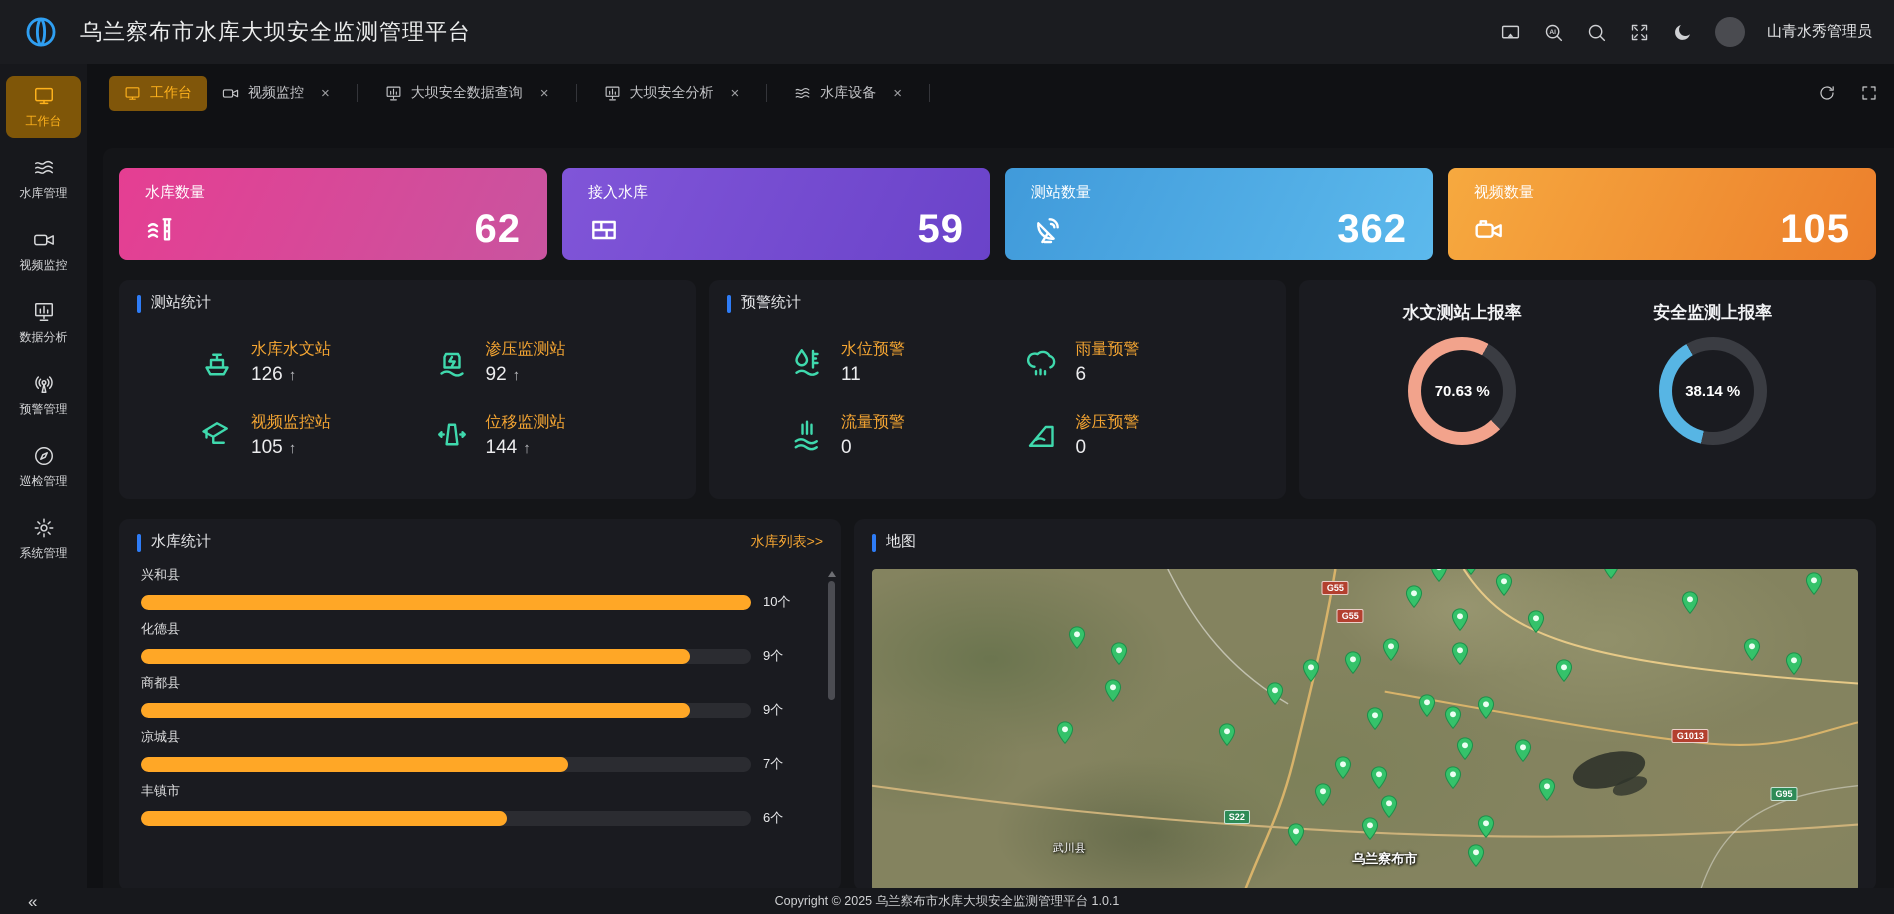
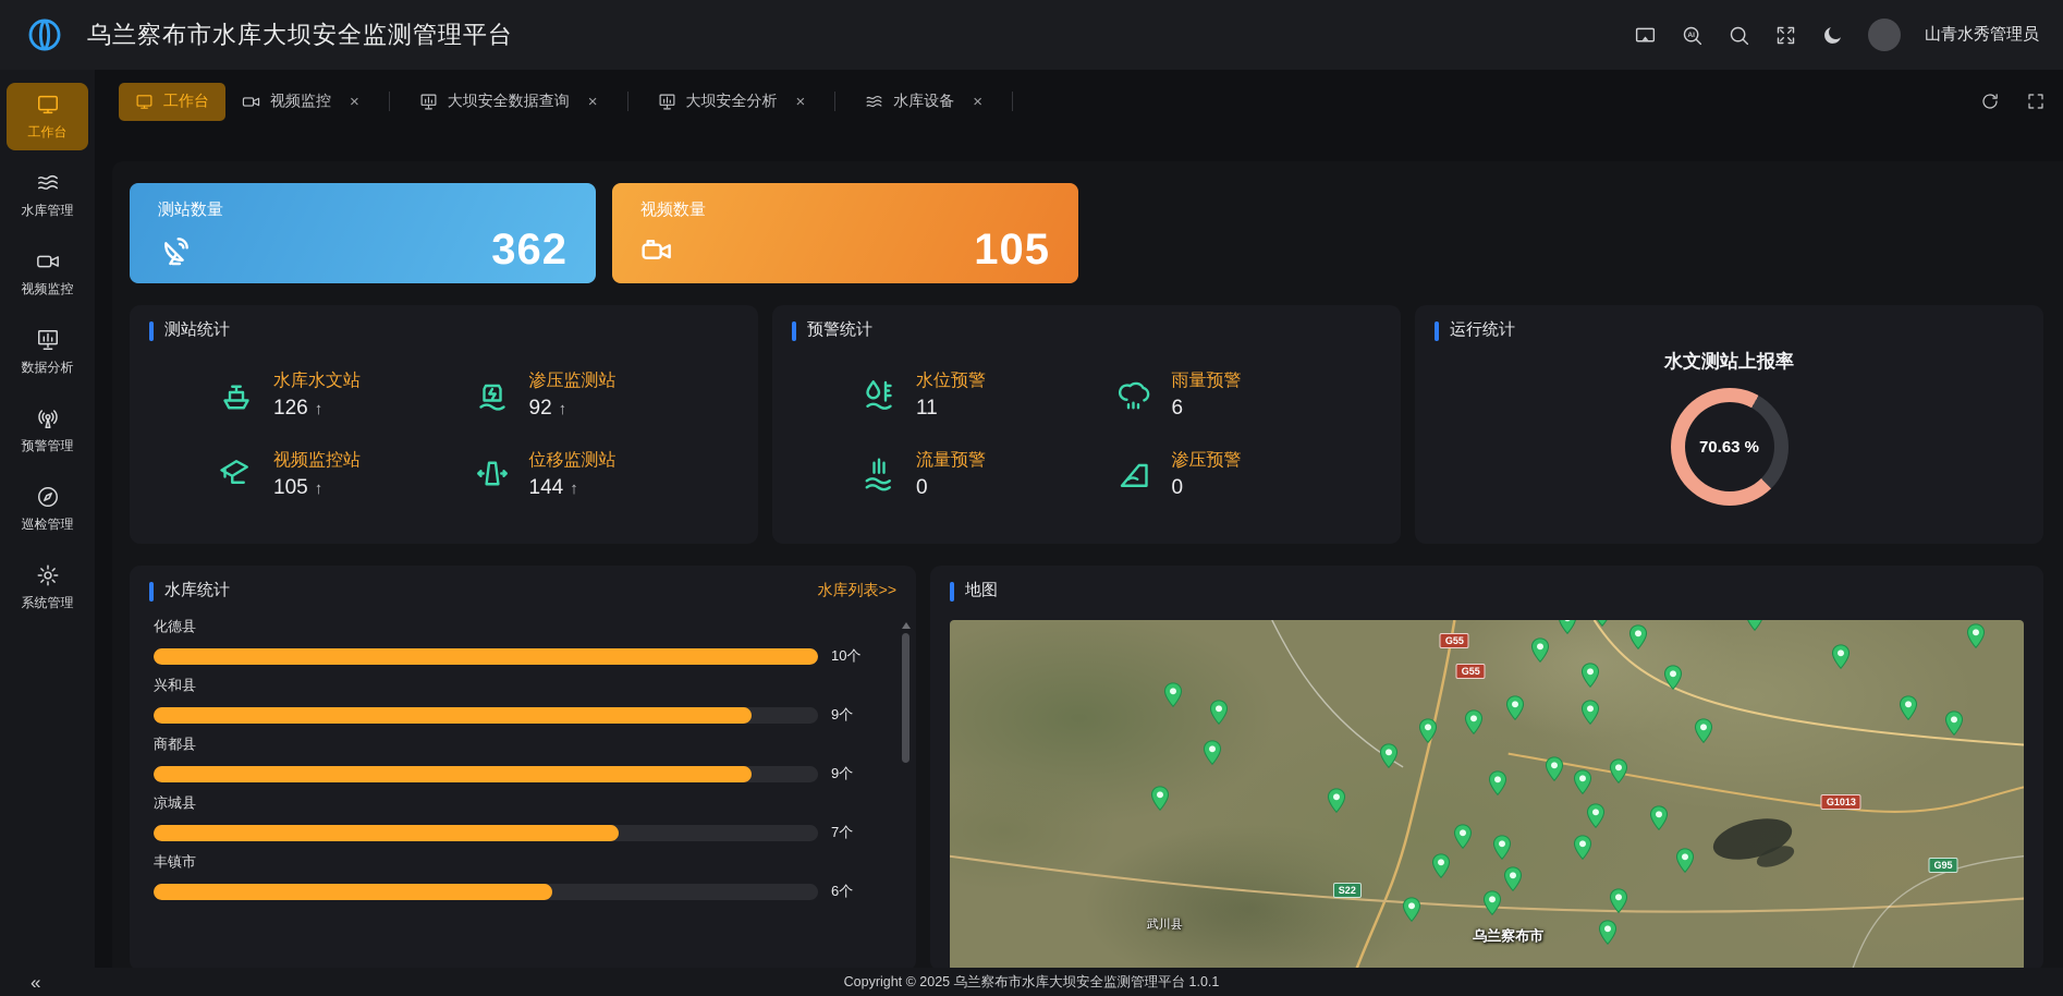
  乌兰察布市水库大坝安全监测管理平台
  山青水秀管理员
  工作台
  水库管理
  视频监控
  数据分析
  预警管理
  巡检管理
  系统管理
  工作台
  视频监控
  ×
  大坝安全数据查询
  ×
  大坝安全分析
  ×
  水库设备
  ×
- 水库数量
- 62
- 接入水库
- 59
  测站数量
  362
  视频数量
  105
  测站统计
  水库水文站
  126 ↑
  渗压监测站
  92 ↑
  视频监控站
  105 ↑
  位移监测站
  144 ↑
  预警统计
  水位预警
  11
  雨量预警
  6
  流量预警
  0
  渗压预警
  0
+ 运行统计
  水文测站上报率
  70.63 %
- 安全监测上报率
- 38.14 %
  水库统计
  水库列表>>
- 兴和县
+ 化德县
  10个
- 化德县
+ 兴和县
  9个
  商都县
  9个
  凉城县
  7个
  丰镇市
  6个
  地图
  G55
  G55
  G1013
  G95
  S22
  乌兰察布市
  武川县
  «
  Copyright © 2025 乌兰察布市水库大坝安全监测管理平台 1.0.1
